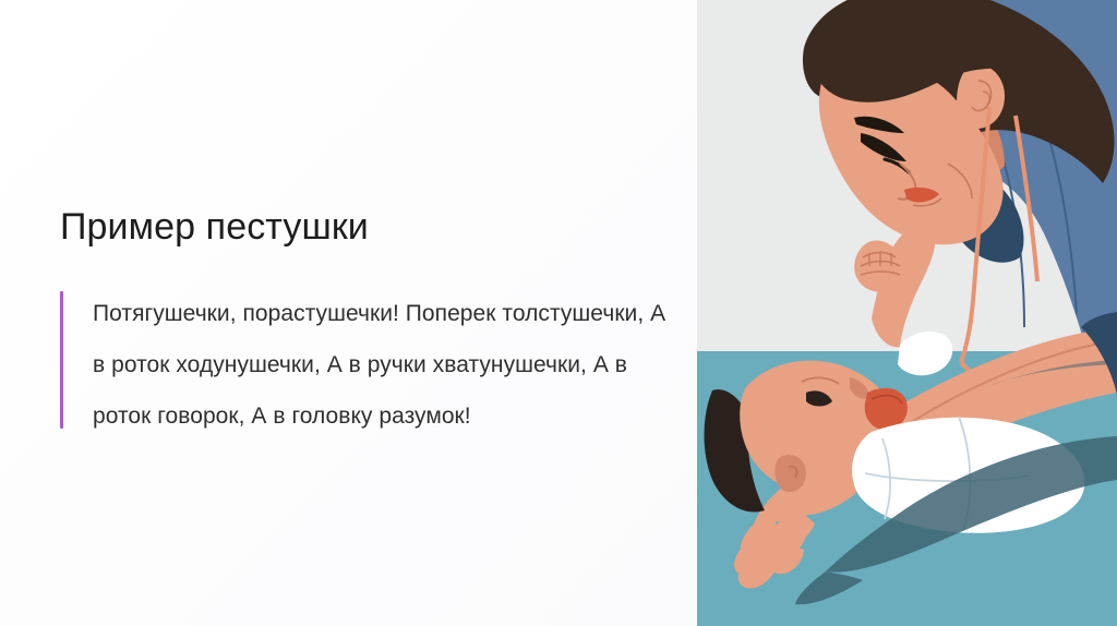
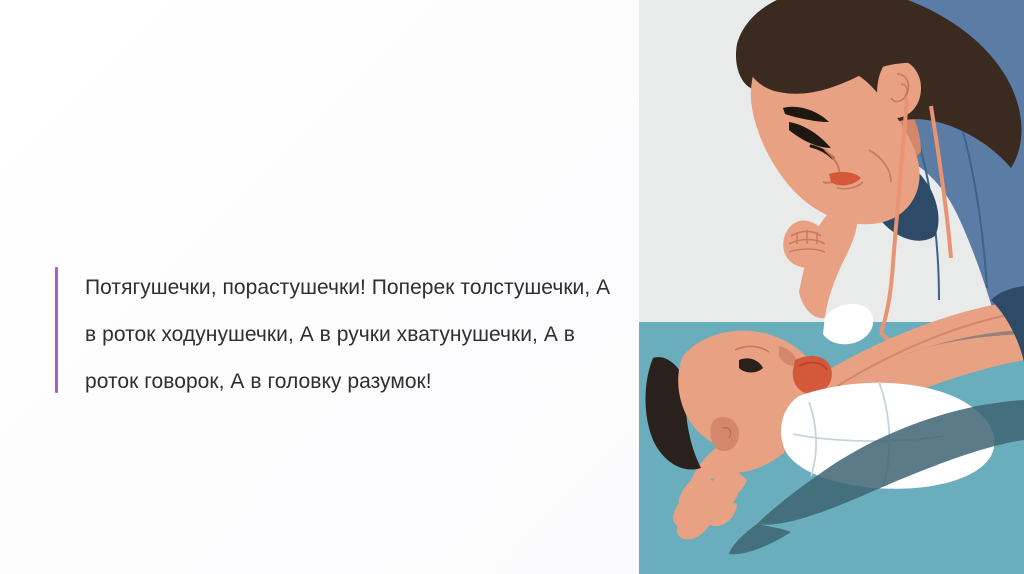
- Пример пестушки
  Потягушечки, порастушечки! Поперек толстушечки, А в роток ходунушечки, А в ручки хватунушечки, А в роток говорок, А в головку разумок!
